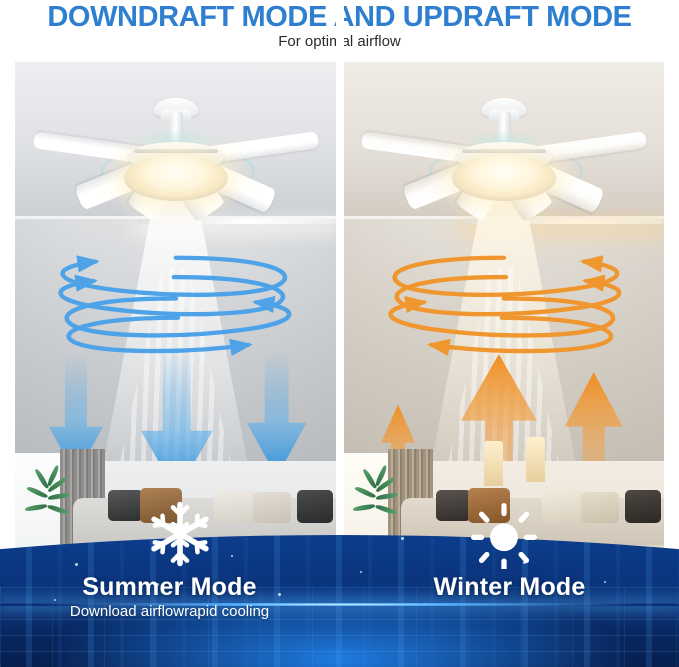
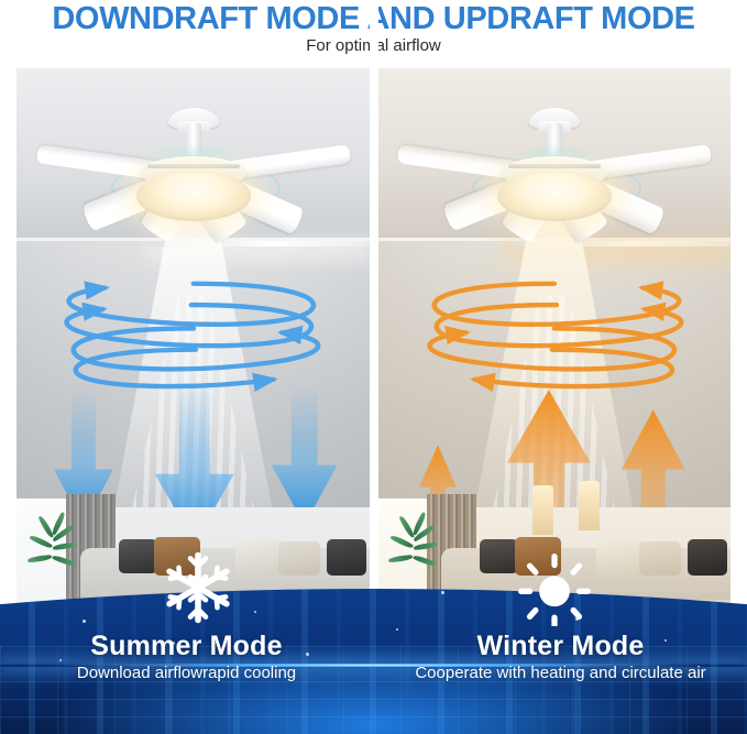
  DOWNDRAFT MODEND UPDRAFT MODE
  For optial airflow
  Summer Mode
  Download airflowrapid cooling
  Winter Mode
+ Cooperate with heating and circulate air
